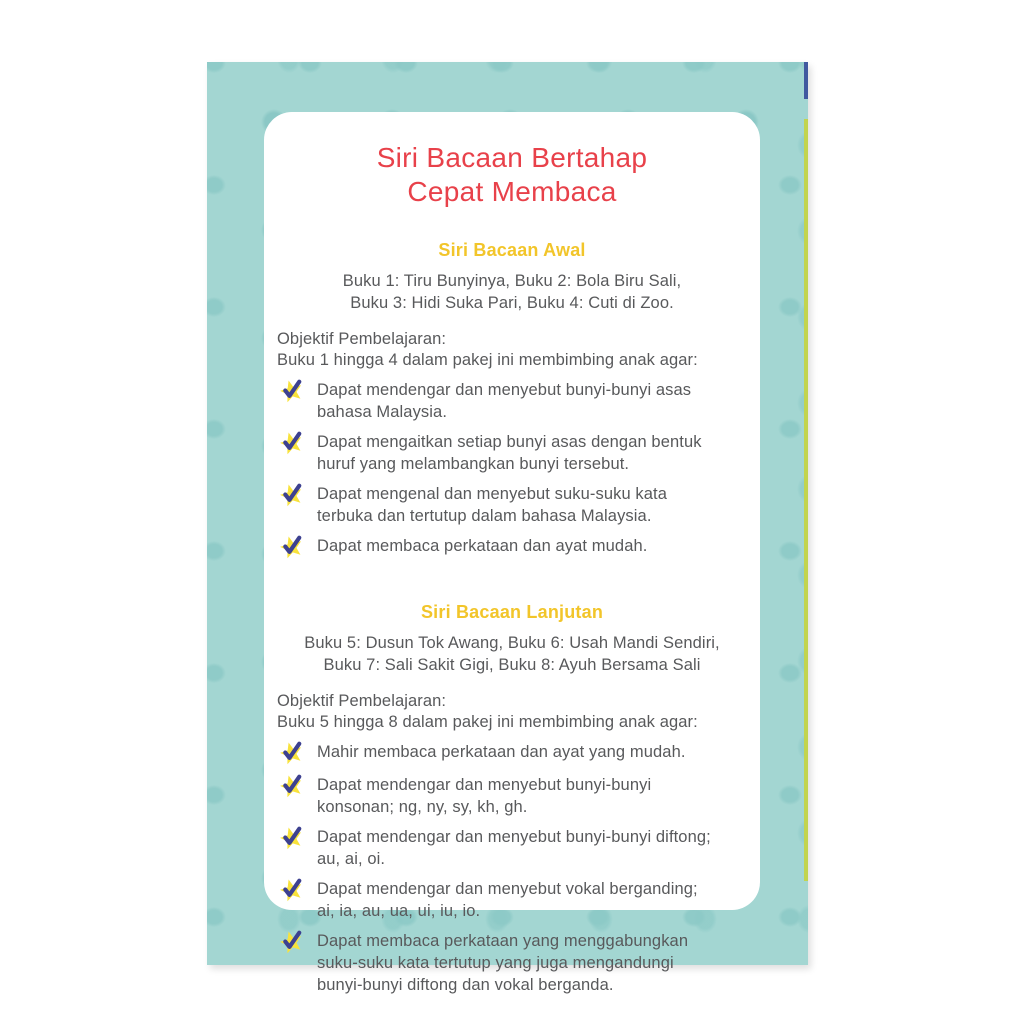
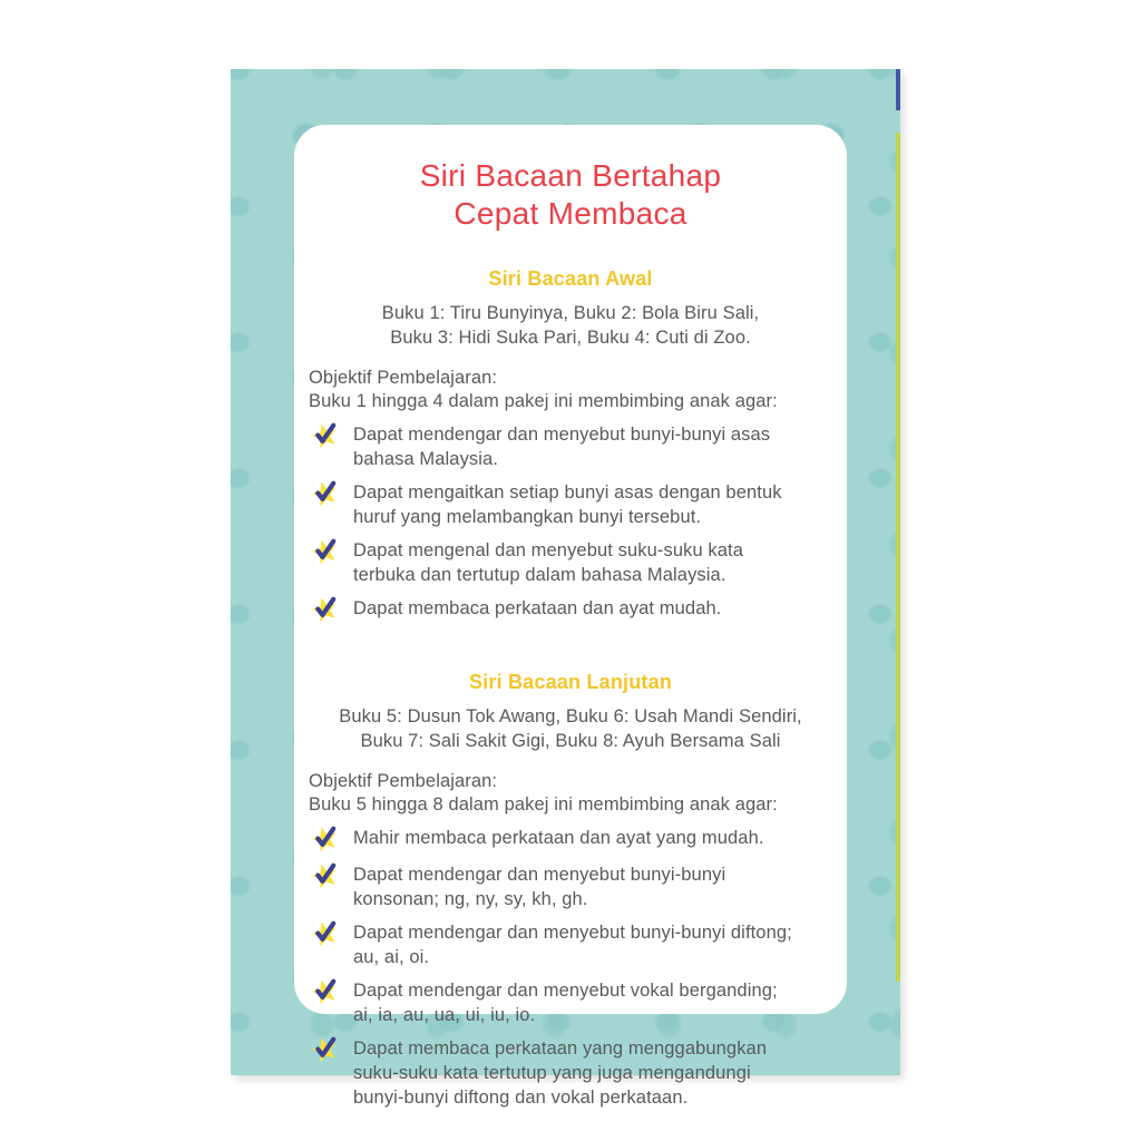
  Siri Bacaan Bertahap
  Cepat Membaca
  Siri Bacaan Awal
  Buku 1: Tiru Bunyinya, Buku 2: Bola Biru Sali,
  Buku 3: Hidi Suka Pari, Buku 4: Cuti di Zoo.
  Objektif Pembelajaran:
  Buku 1 hingga 4 dalam pakej ini membimbing anak agar:
  Dapat mendengar dan menyebut bunyi-bunyi asas bahasa Malaysia.
  Dapat mengaitkan setiap bunyi asas dengan bentuk huruf yang melambangkan bunyi tersebut.
  Dapat mengenal dan menyebut suku-suku kata terbuka dan tertutup dalam bahasa Malaysia.
  Dapat membaca perkataan dan ayat mudah.
  Siri Bacaan Lanjutan
  Buku 5: Dusun Tok Awang, Buku 6: Usah Mandi Sendiri,
  Buku 7: Sali Sakit Gigi, Buku 8: Ayuh Bersama Sali
  Objektif Pembelajaran:
  Buku 5 hingga 8 dalam pakej ini membimbing anak agar:
  Mahir membaca perkataan dan ayat yang mudah.
  Dapat mendengar dan menyebut bunyi-bunyi konsonan; ng, ny, sy, kh, gh.
  Dapat mendengar dan menyebut bunyi-bunyi diftong; au, ai, oi.
  Dapat mendengar dan menyebut vokal berganding; ai, ia, au, ua, ui, iu, io.
- Dapat membaca perkataan yang menggabungkan suku-suku kata tertutup yang juga mengandungi bunyi-bunyi diftong dan vokal berganda.
+ Dapat membaca perkataan yang menggabungkan suku-suku kata tertutup yang juga mengandungi bunyi-bunyi diftong dan vokal perkataan.
